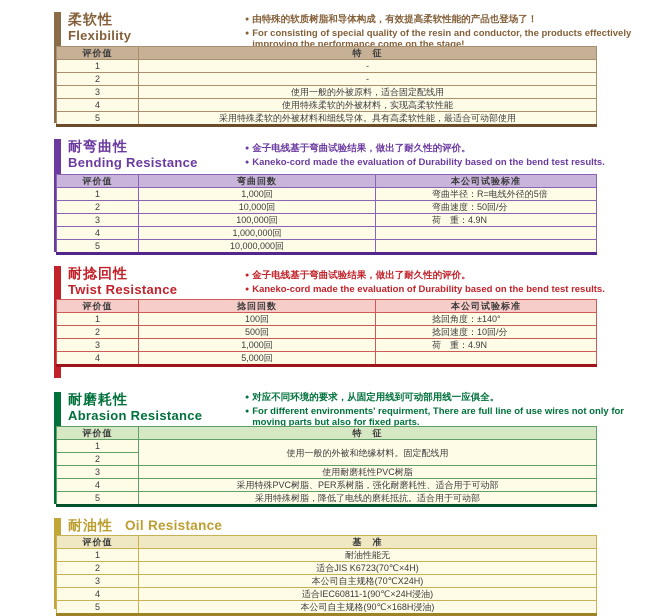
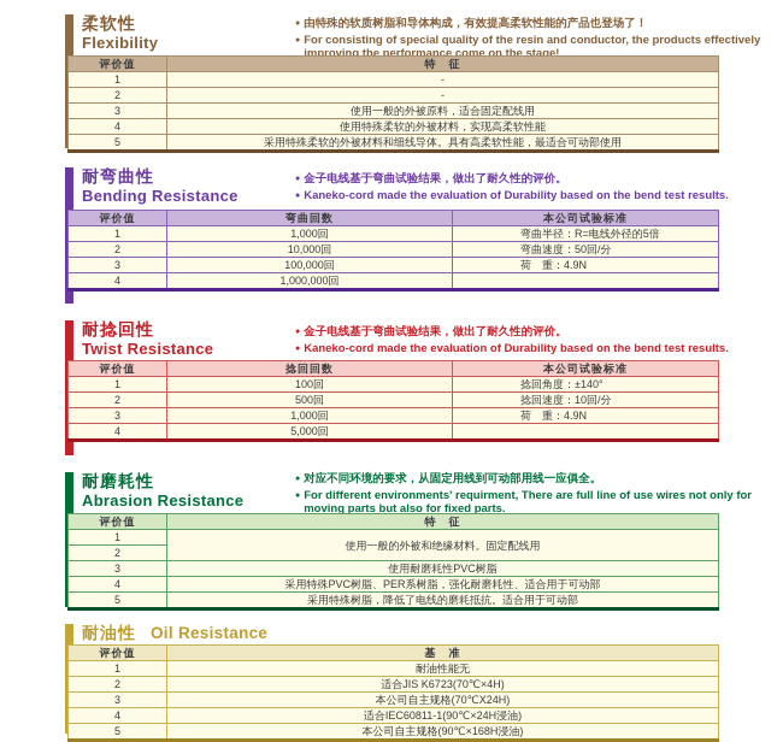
  柔软性
  Flexibility
  由特殊的软质树脂和导体构成，有效提高柔软性能的产品也登场了！
  For consisting of special quality of the resin and conductor, the products effectively improving the performance come on the stage!
  评价值	特 征
  1	-
  2	-
  3	使用一般的外被原料，适合固定配线用
  4	使用特殊柔软的外被材料，实现高柔软性能
  5	采用特殊柔软的外被材料和细线导体。具有高柔软性能，最适合可动部使用
  耐弯曲性
  Bending Resistance
  金子电线基于弯曲试验结果，做出了耐久性的评价。
  Kaneko-cord made the evaluation of Durability based on the bend test results.
  评价值	弯曲回数	本公司试验标准
  1	1,000回	弯曲半径：R=电线外径的5倍
  2	10,000回	弯曲速度：50回/分
  3	100,000回	荷 重：4.9N
  4	1,000,000回
- 5	10,000,000回
  耐捻回性
  Twist Resistance
  金子电线基于弯曲试验结果，做出了耐久性的评价。
  Kaneko-cord made the evaluation of Durability based on the bend test results.
  评价值	捻回回数	本公司试验标准
  1	100回	捻回角度：±140°
  2	500回	捻回速度：10回/分
  3	1,000回	荷 重：4.9N
  4	5,000回
  耐磨耗性
  Abrasion Resistance
  对应不同环境的要求，从固定用线到可动部用线一应俱全。
  For different environments' requirment, There are full line of use wires not only for moving parts but also for fixed parts.
  评价值	特 征
  1	使用一般的外被和绝缘材料。固定配线用
  2
  3	使用耐磨耗性PVC树脂
  4	采用特殊PVC树脂、PER系树脂，强化耐磨耗性、适合用于可动部
  5	采用特殊树脂，降低了电线的磨耗抵抗。适合用于可动部
  耐油性
  Oil Resistance
  评价值	基 准
  1	耐油性能无
  2	适合JIS K6723(70℃×4H)
  3	本公司自主规格(70℃X24H)
  4	适合IEC60811-1(90℃×24H浸油)
  5	本公司自主规格(90℃×168H浸油)
